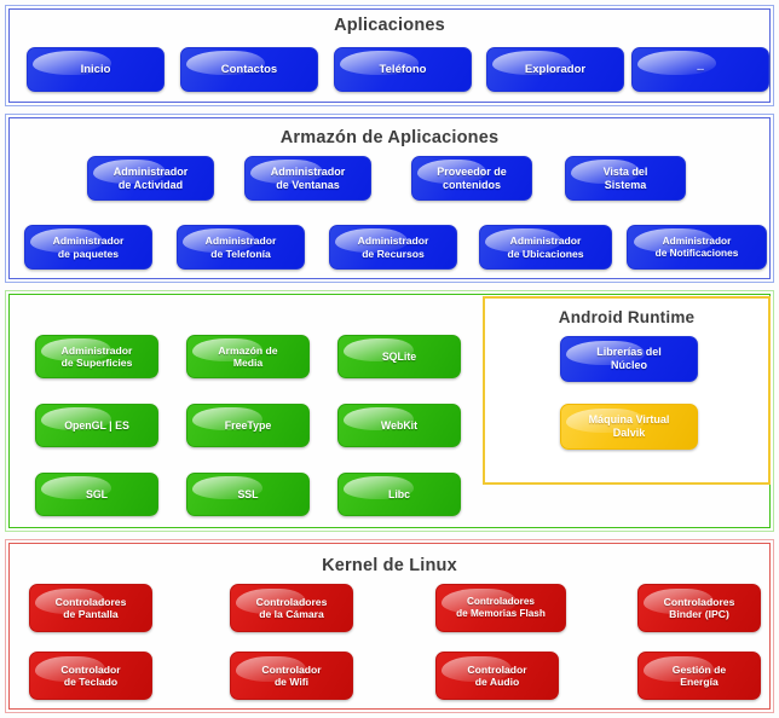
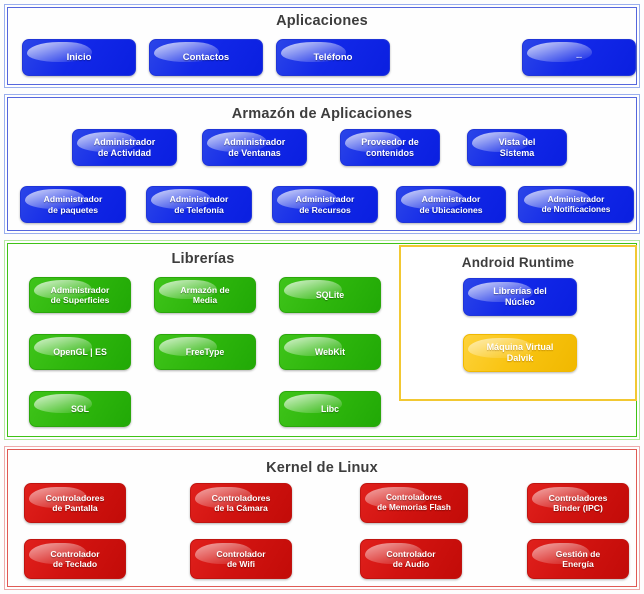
  Aplicaciones
  Inicio
  Contactos
  Teléfono
- Explorador
  Armazón de Aplicaciones
  Administrador
  de Actividad
  Administrador
  de Ventanas
  Proveedor de
  contenidos
  Vista del
  Sistema
  Administrador
  de paquetes
  Administrador
  de Telefonía
  Administrador
  de Recursos
  Administrador
  de Ubicaciones
  Administrador
  de Notificaciones
+ Librerías
  Administrador
  de Superficies
  Armazón de
  Media
  SQLite
  OpenGL | ES
  FreeType
  WebKit
  SGL
- SSL
  Libc
  Android Runtime
  Librerías del
  Núcleo
  Máquina Virtual
  Dalvik
  Kernel de Linux
  Controladores
  de Pantalla
  Controladores
  de la Cámara
  Controladores
  de Memorias Flash
  Controladores
  Binder (IPC)
  Controlador
  de Teclado
  Controlador
  de Wifi
  Controlador
  de Audio
  Gestión de
  Energía
